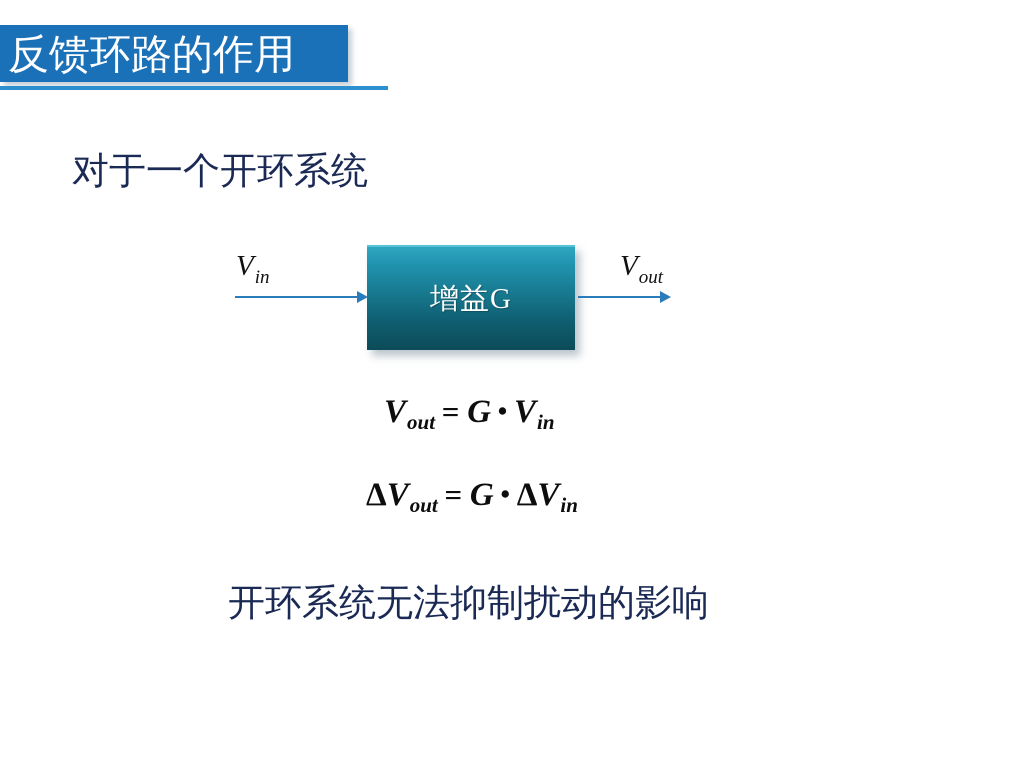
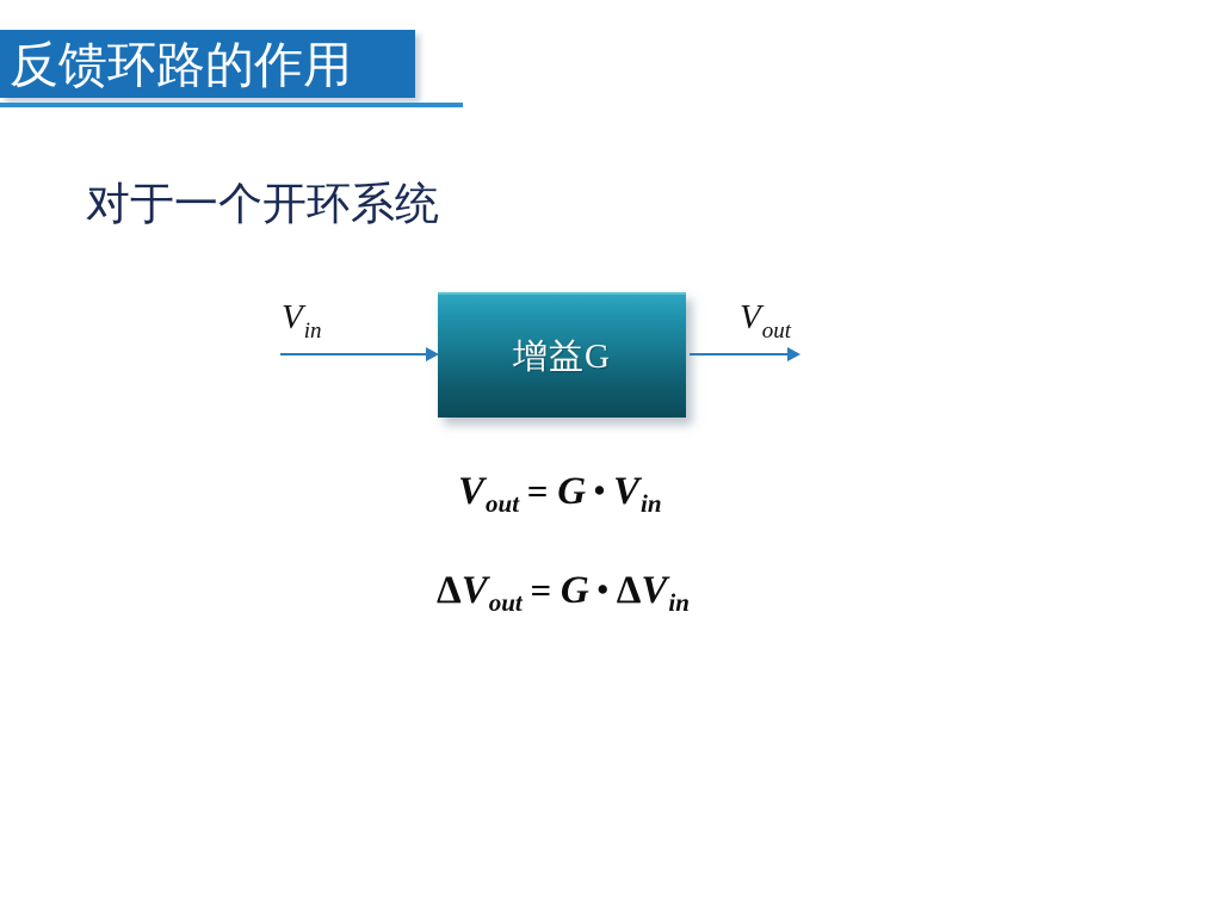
  反馈环路的作用
  对于一个开环系统
  Vin
  增益G
  Vout
  Vout = G • Vin
  ΔVout = G • ΔVin
- 开环系统无法抑制扰动的影响
